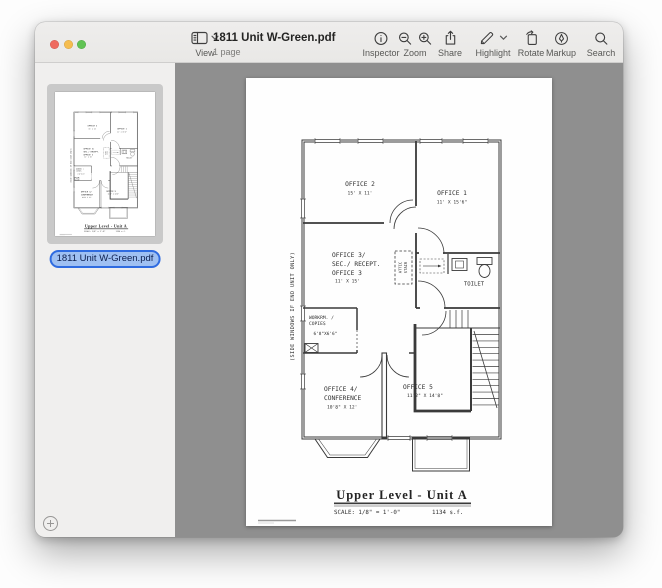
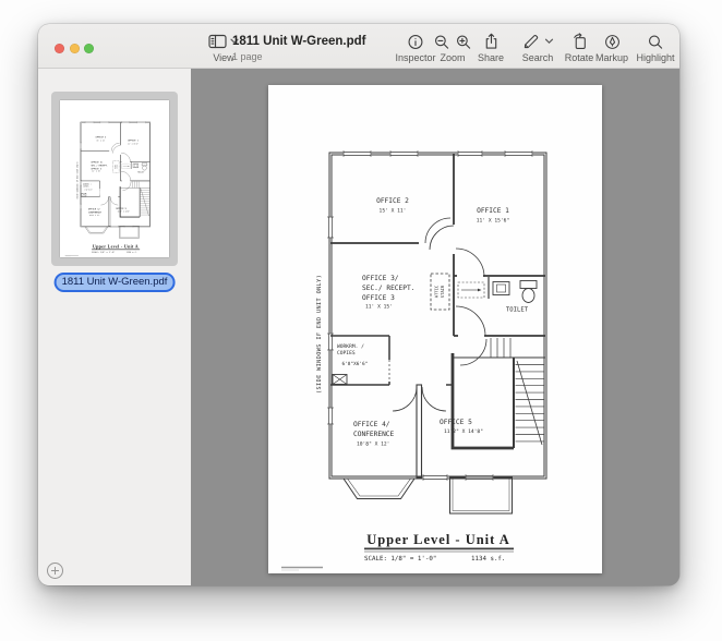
  View
  1811 Unit W-Green.pdf
  1 page
  Inspector
  Zoom
  Share
- Highlight
+ Search
  Rotate
  Markup
- Search
+ Highlight
  1811 Unit W-Green.pdf
